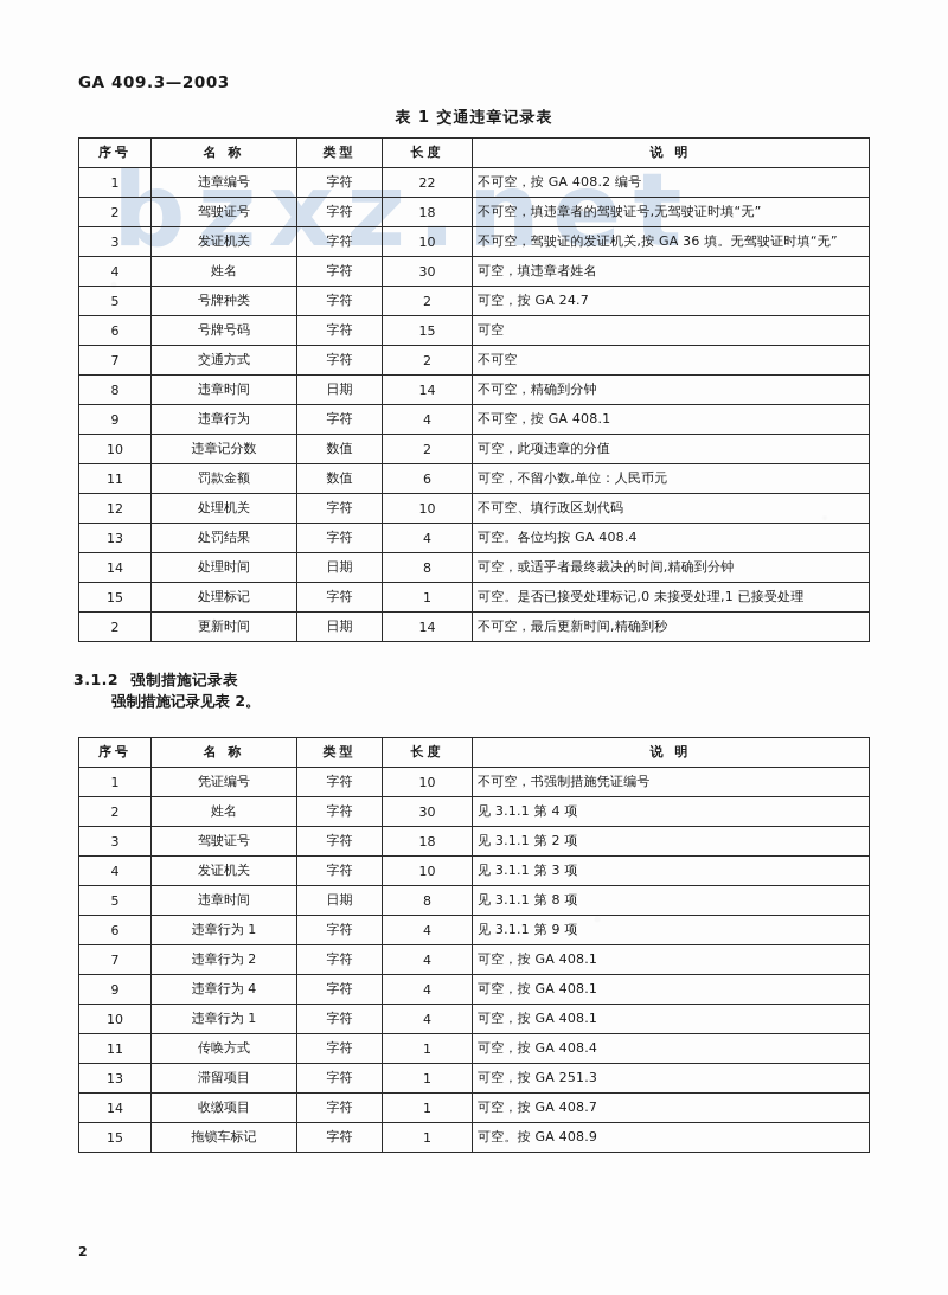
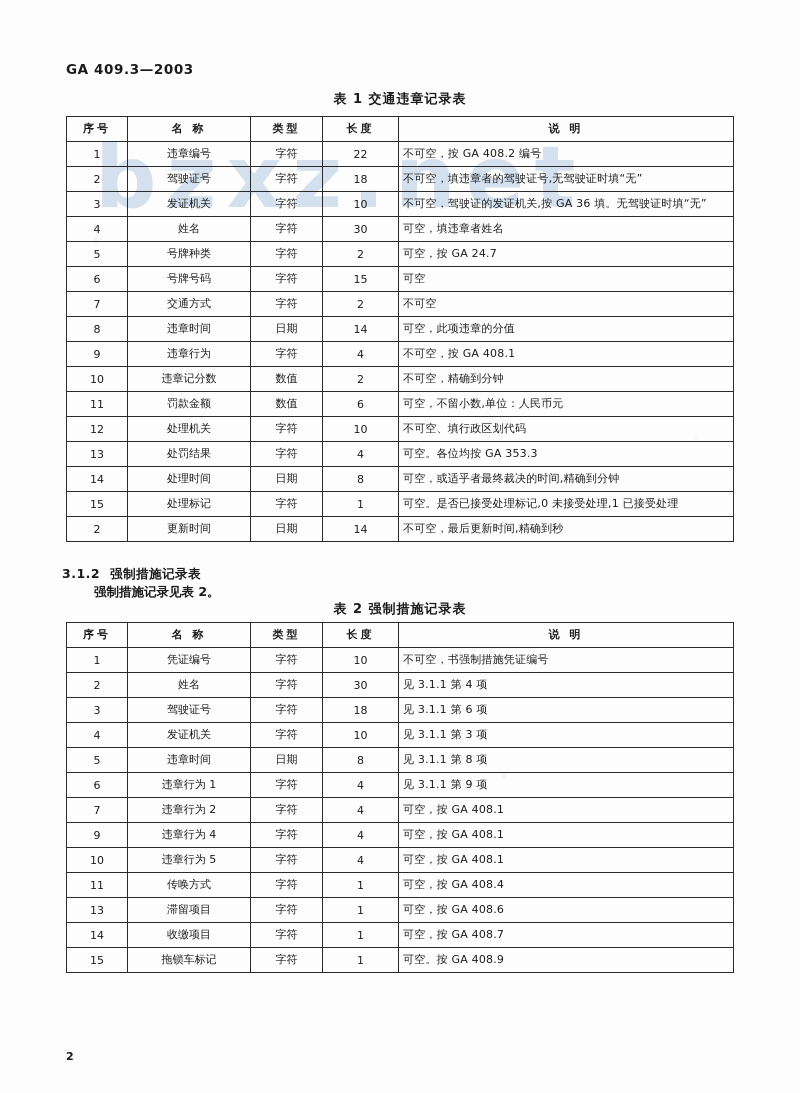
  bzxz.net
  GA 409.3—2003
  表 1 交通违章记录表
  序号	名 称	类型	长度	说 明
  1	违章编号	字符	22	不可空，按 GA 408.2 编号
  2	驾驶证号	字符	18	不可空，填违章者的驾驶证号,无驾驶证时填“无”
  3	发证机关	字符	10	不可空，驾驶证的发证机关,按 GA 36 填。无驾驶证时填“无”
  4	姓名	字符	30	可空，填违章者姓名
  5	号牌种类	字符	2	可空，按 GA 24.7
  6	号牌号码	字符	15	可空
  7	交通方式	字符	2	不可空
- 8	违章时间	日期	14	不可空，精确到分钟
+ 8	违章时间	日期	14	可空，此项违章的分值
  9	违章行为	字符	4	不可空，按 GA 408.1
- 10	违章记分数	数值	2	可空，此项违章的分值
+ 10	违章记分数	数值	2	不可空，精确到分钟
  11	罚款金额	数值	6	可空，不留小数,单位：人民币元
  12	处理机关	字符	10	不可空、填行政区划代码
- 13	处罚结果	字符	4	可空。各位均按 GA 408.4
+ 13	处罚结果	字符	4	可空。各位均按 GA 353.3
  14	处理时间	日期	8	可空，或适乎者最终裁决的时间,精确到分钟
  15	处理标记	字符	1	可空。是否已接受处理标记,0 未接受处理,1 已接受处理
  2	更新时间	日期	14	不可空，最后更新时间,精确到秒
  3.1.2 强制措施记录表
  强制措施记录见表 2。
+ 表 2 强制措施记录表
  序号	名 称	类型	长度	说 明
  1	凭证编号	字符	10	不可空，书强制措施凭证编号
  2	姓名	字符	30	见 3.1.1 第 4 项
- 3	驾驶证号	字符	18	见 3.1.1 第 2 项
+ 3	驾驶证号	字符	18	见 3.1.1 第 6 项
  4	发证机关	字符	10	见 3.1.1 第 3 项
  5	违章时间	日期	8	见 3.1.1 第 8 项
  6	违章行为 1	字符	4	见 3.1.1 第 9 项
  7	违章行为 2	字符	4	可空，按 GA 408.1
  9	违章行为 4	字符	4	可空，按 GA 408.1
- 10	违章行为 1	字符	4	可空，按 GA 408.1
+ 10	违章行为 5	字符	4	可空，按 GA 408.1
  11	传唤方式	字符	1	可空，按 GA 408.4
- 13	滞留项目	字符	1	可空，按 GA 251.3
+ 13	滞留项目	字符	1	可空，按 GA 408.6
  14	收缴项目	字符	1	可空，按 GA 408.7
  15	拖锁车标记	字符	1	可空。按 GA 408.9
  2
